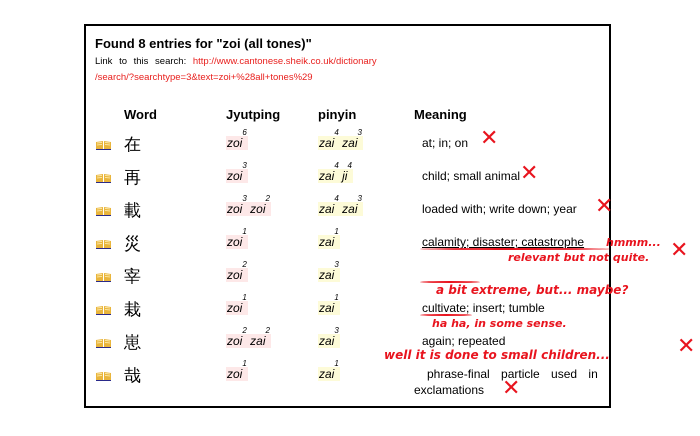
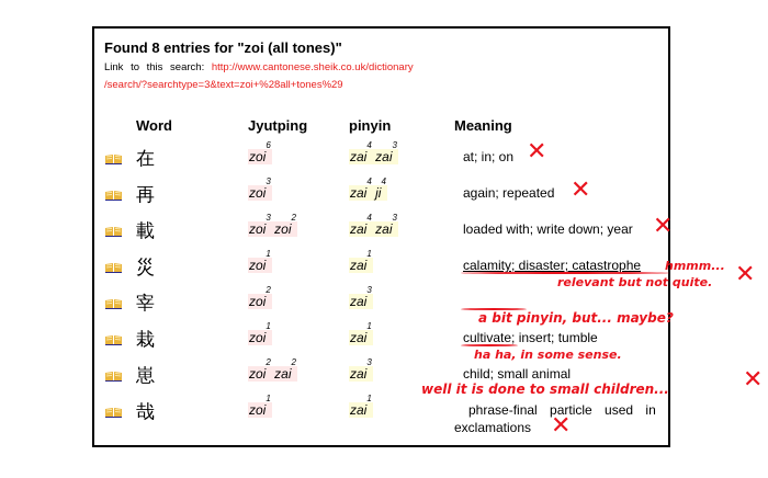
  Found 8 entries for "zoi (all tones)"
  Link to this search: http://www.cantonese.sheik.co.uk/dictionary
  /search/?searchtype=3&text=zoi+%28all+tones%29
  Word
  Jyutping
  pinyin
  Meaning
  在
  zoi6
  zai4 zai3
  at; in; on
  ✕
  再
  zoi3
  zai4 ji4
- child; small animal
+ again; repeated
  ✕
  載
  zoi3 zoi2
  zai4 zai3
  loaded with; write down; year
  ✕
  災
  zoi1
  zai1
  calamity; disaster; catastrophe
  hmmm...
  relevant but not quite.
  ✕
  宰
  zoi2
  zai3
- a bit extreme, but... maybe?
+ a bit pinyin, but... maybe?
  栽
  zoi1
  zai1
  cultivate; insert; tumble
  ha ha, in some sense.
  崽
  zoi2 zai2
  zai3
- again; repeated
+ child; small animal
  well it is done to small children...
  ✕
  哉
  zoi1
  zai1
  phrase-final particle used in
  exclamations
  ✕
